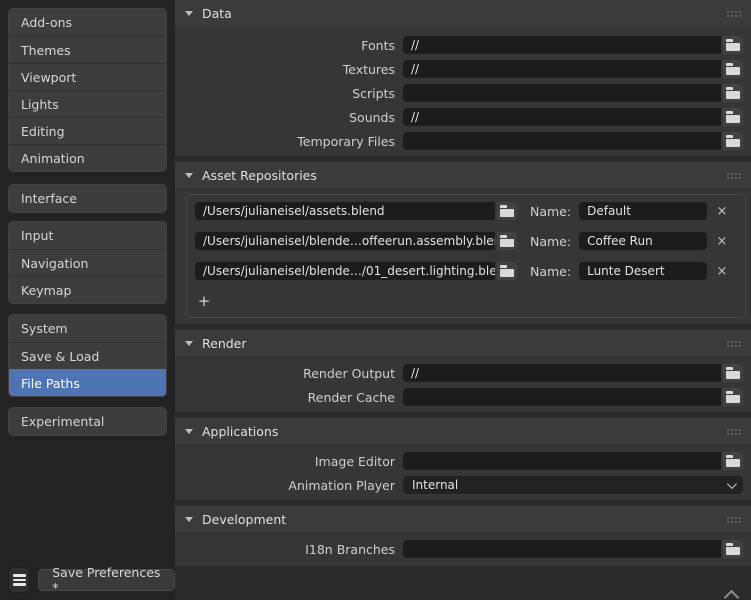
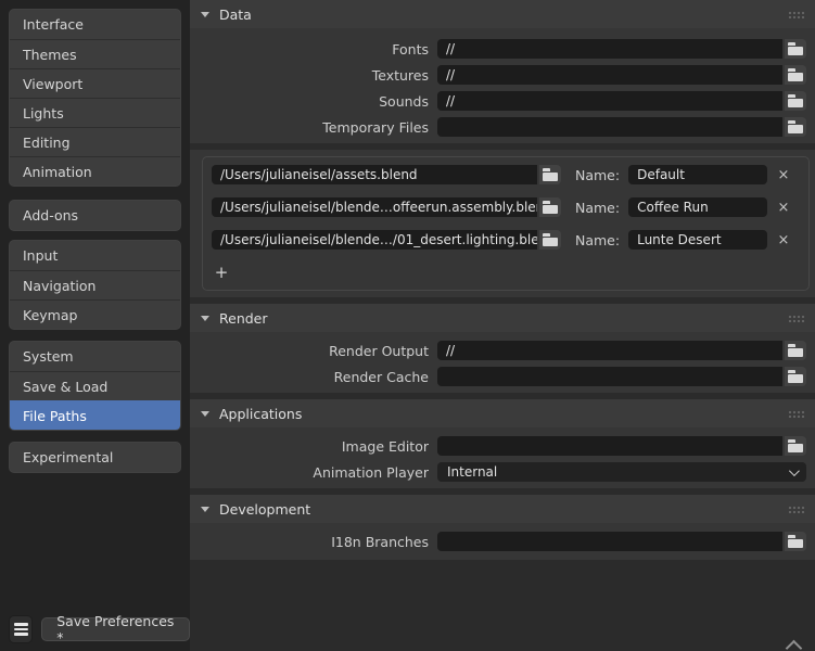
- Add-ons
+ Interface
  Themes
  Viewport
  Lights
  Editing
  Animation
- Interface
+ Add-ons
  Input
  Navigation
  Keymap
  System
  Save & Load
  File Paths
  Experimental
  Save Preferences *
  Data
  Fonts
  //
  Textures
  //
- Scripts
  Sounds
  //
  Temporary Files
- Asset Repositories
  /Users/julianeisel/assets.blend
  Name:
  Default
  ×
  /Users/julianeisel/blende…offeerun.assembly.ble
  Name:
  Coffee Run
  ×
  /Users/julianeisel/blende…/01_desert.lighting.ble
  Name:
  Lunte Desert
  ×
  +
  Render
  Render Output
  //
  Render Cache
  Applications
  Image Editor
  Animation Player
  Internal
  Development
  I18n Branches
